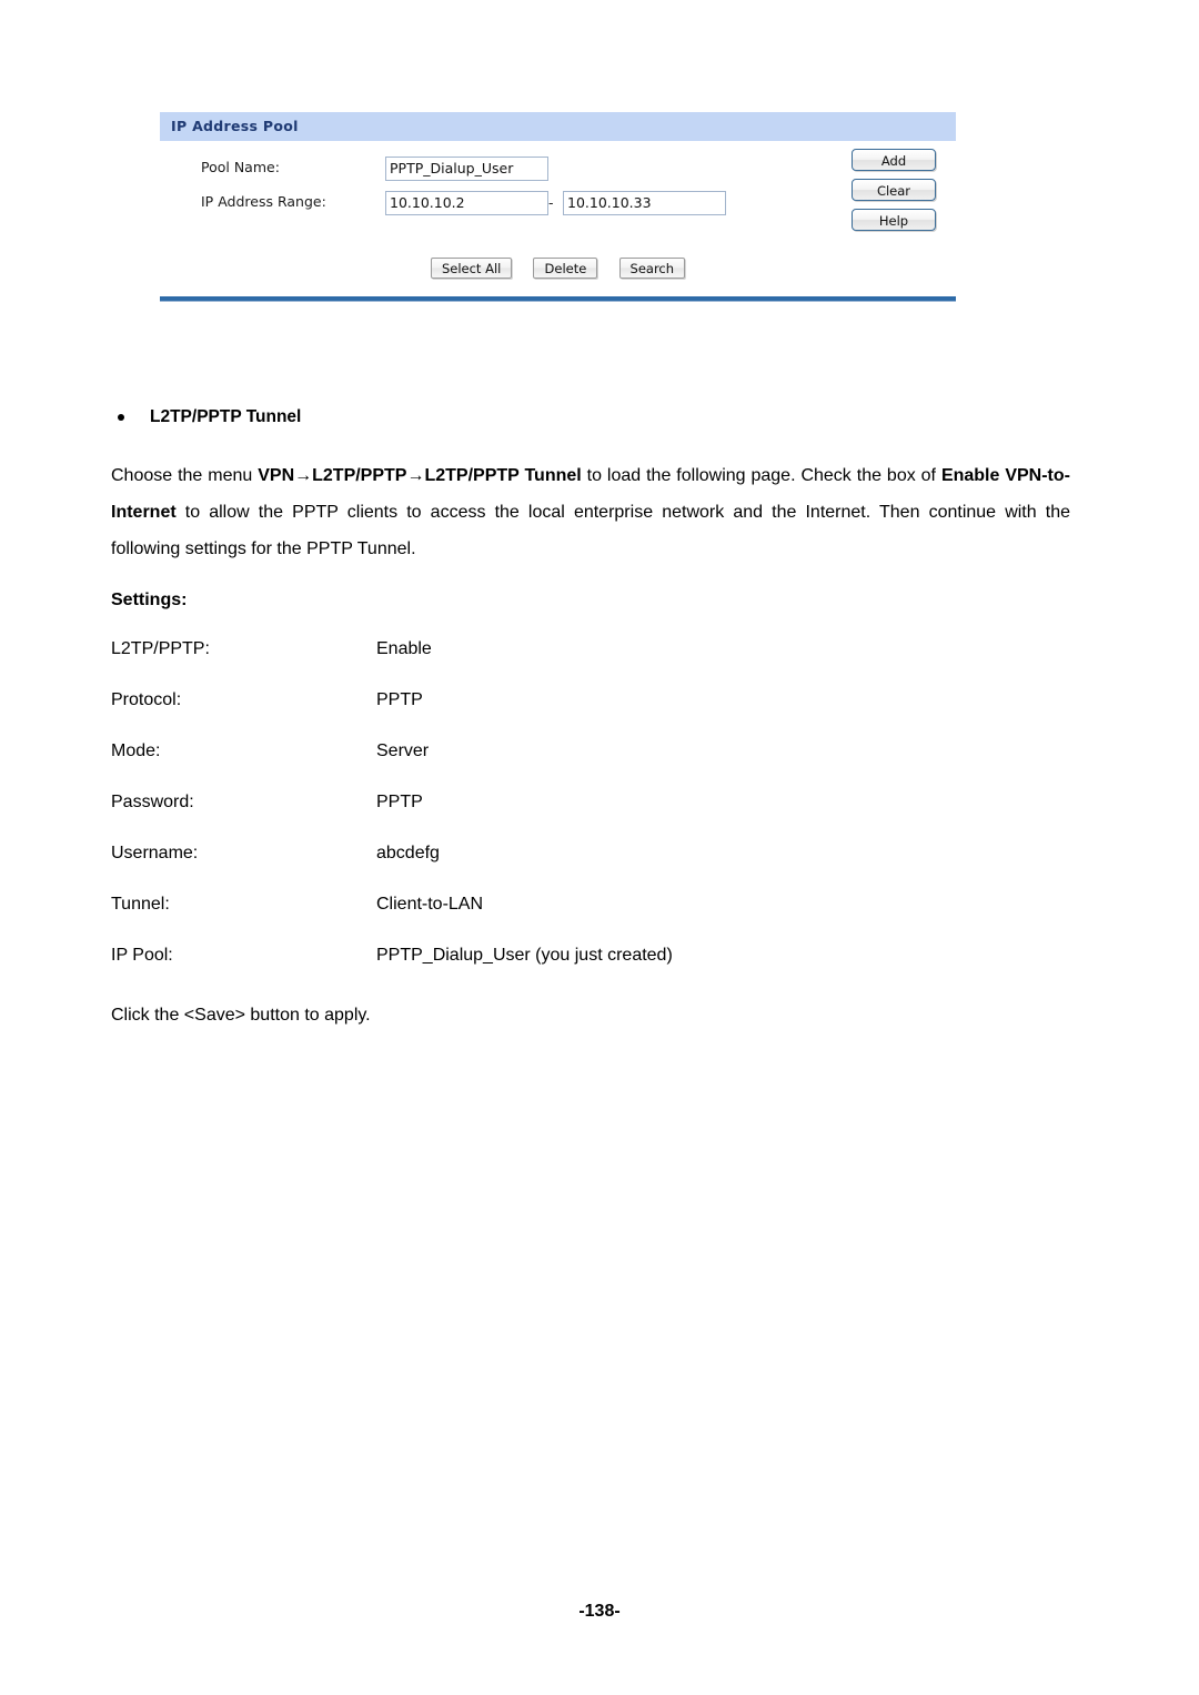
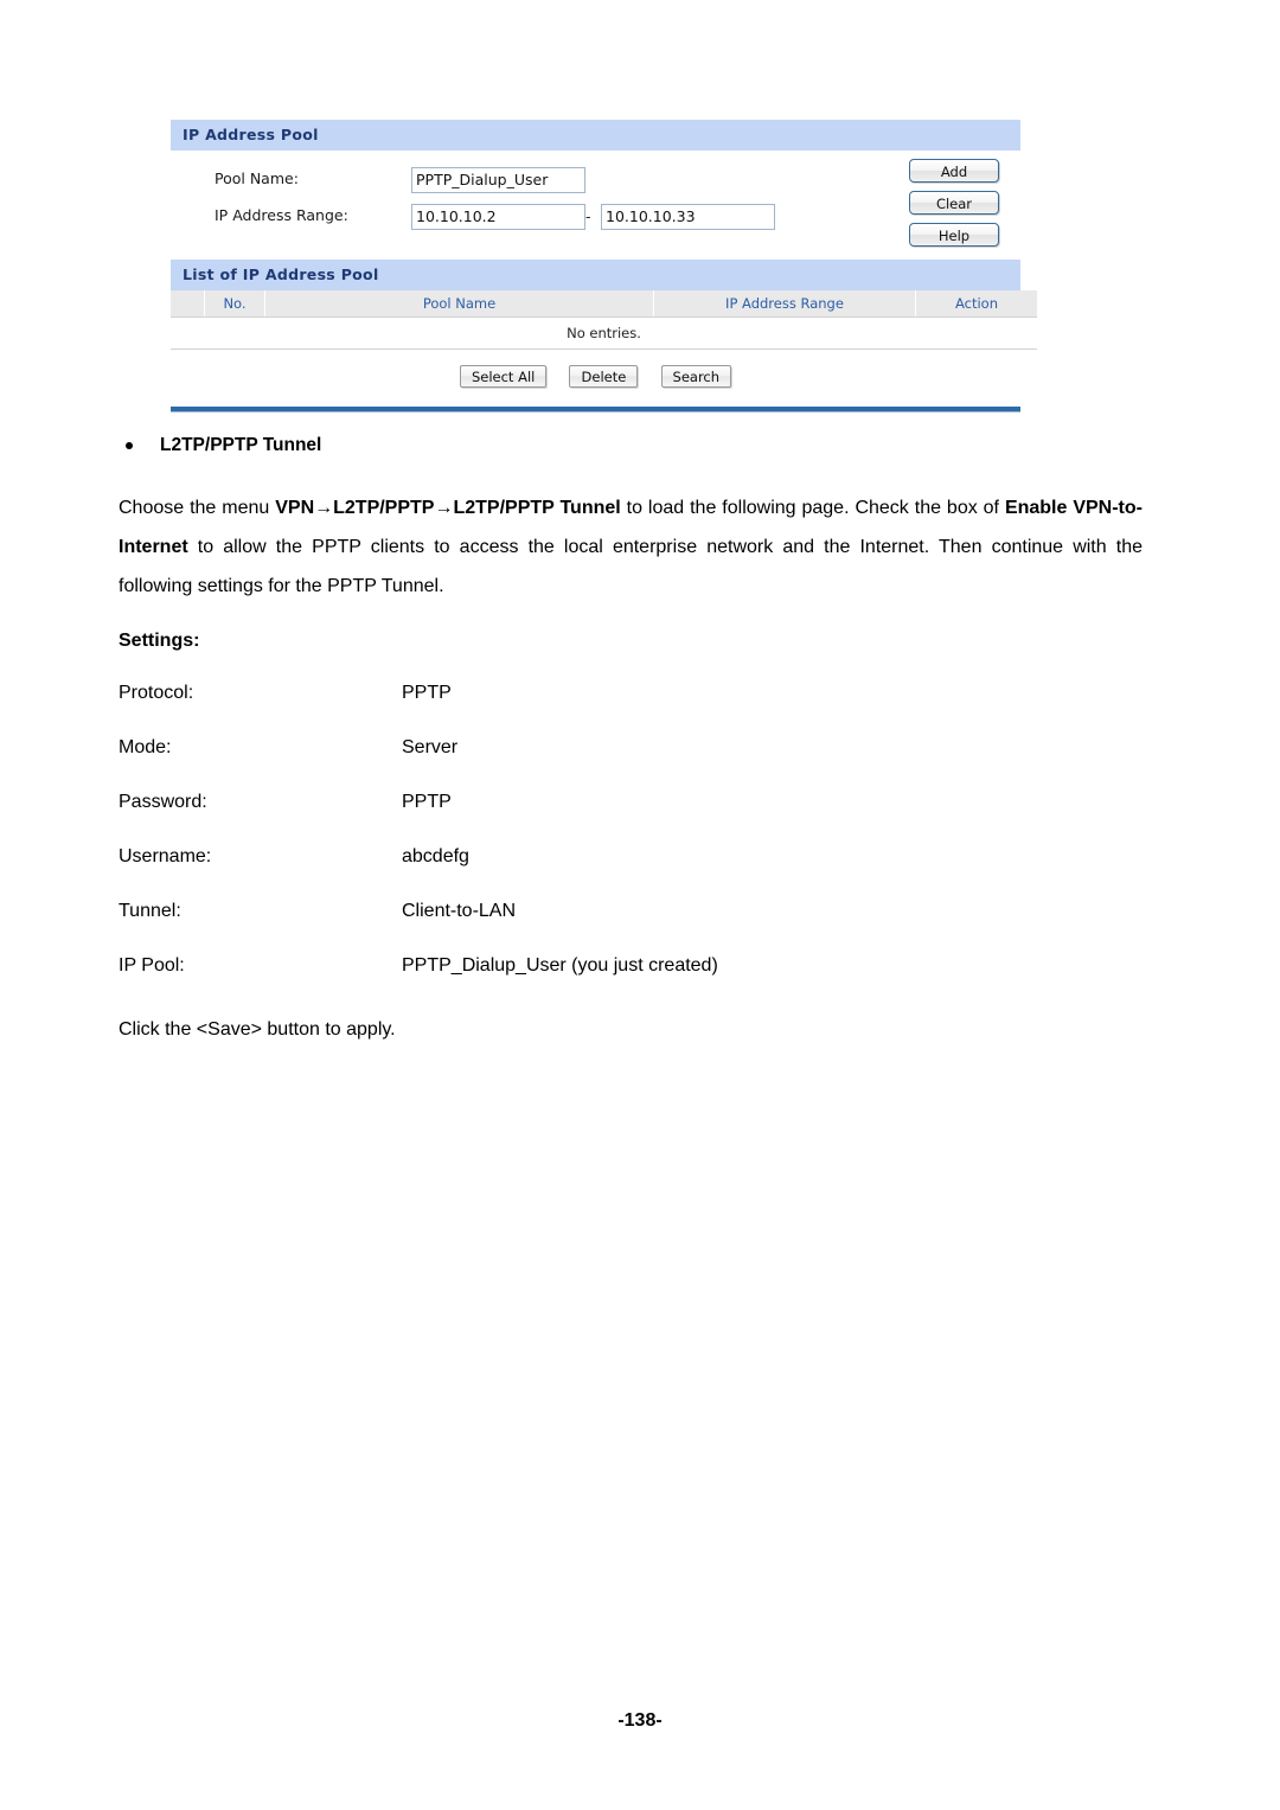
  IP Address Pool
  Pool Name:
  PPTP_Dialup_User
  IP Address Range:
  10.10.10.2
  -
  10.10.10.33
  Add
  Clear
  Help
+ List of IP Address Pool
+ 	No.	Pool Name	IP Address Range	Action
+ No entries.
  Select All Delete Search
  L2TP/PPTP Tunnel
  Choose the menu VPN→L2TP/PPTP→L2TP/PPTP Tunnel to load the following page. Check the box of Enable VPN-to-Internet to allow the PPTP clients to access the local enterprise network and the Internet. Then continue with the following settings for the PPTP Tunnel.
  Settings:
- L2TP/PPTP:
- Enable
  Protocol:
  PPTP
  Mode:
  Server
  Password:
  PPTP
  Username:
  abcdefg
  Tunnel:
  Client-to-LAN
  IP Pool:
  PPTP_Dialup_User (you just created)
  Click the <Save> button to apply.
  -138-
